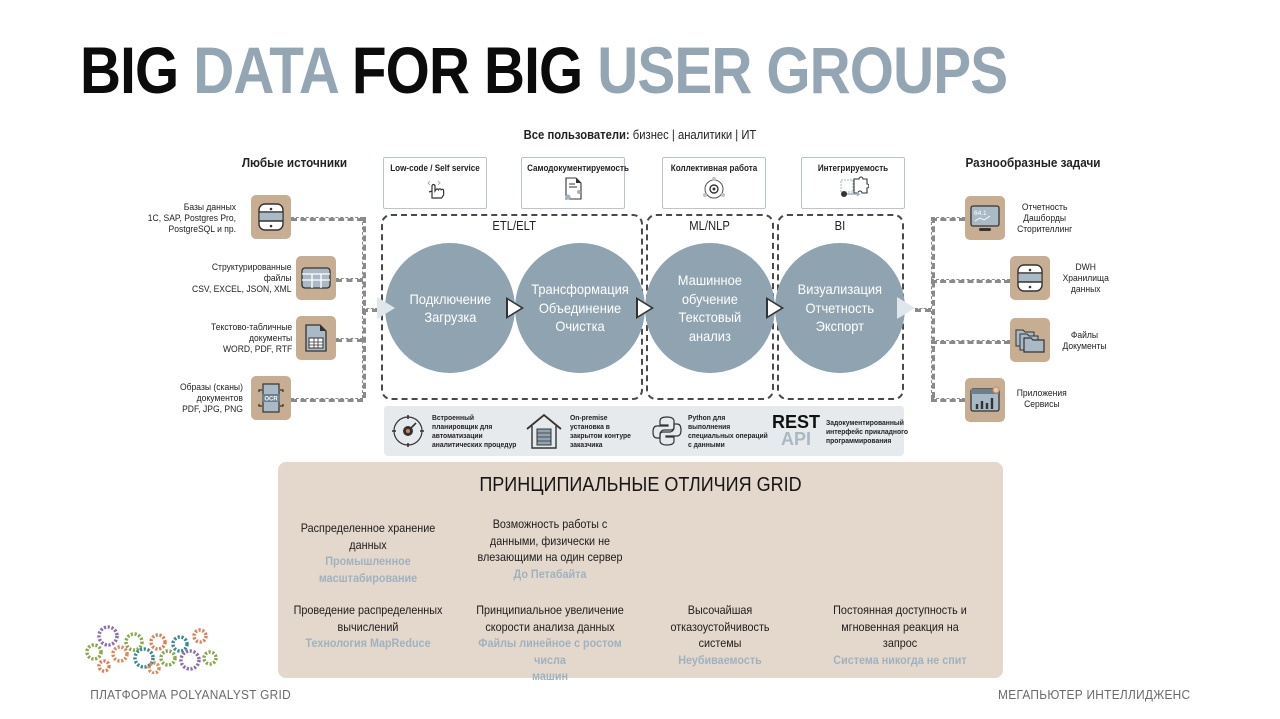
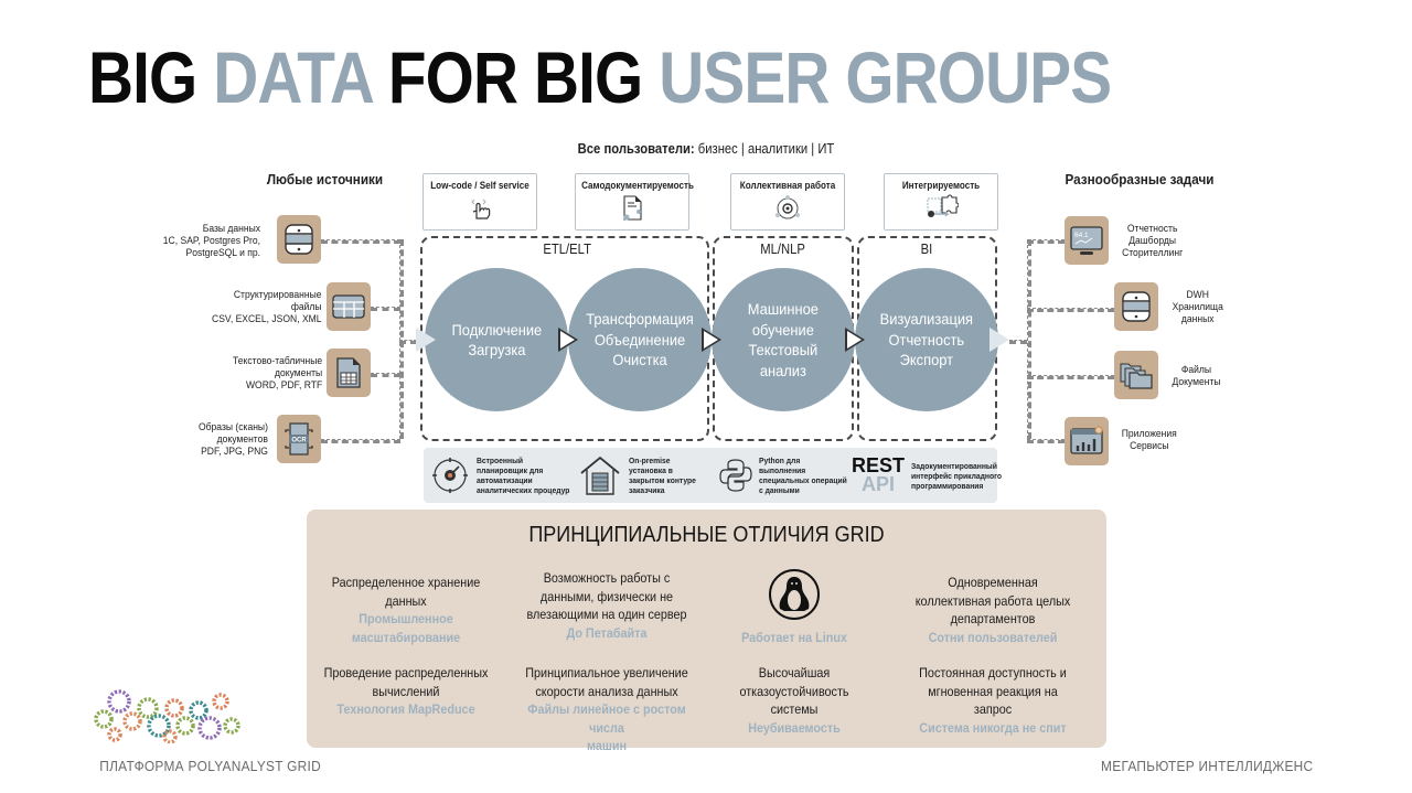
  BIG DATA FOR BIG USER GROUPS
  Все пользователи: бизнес | аналитики | ИТ
  Любые источники
  Разнообразные задачи
  Low-code / Self service
  Самодокументируемость
  Коллективная работа
  Интегрируемость
  Базы данных
  1C, SAP, Postgres Pro,
  PostgreSQL и пр.
  Структурированные
  файлы
  CSV, EXCEL, JSON, XML
  Текстово-табличные
  документы
  WORD, PDF, RTF
  Образы (сканы)
  документов
  PDF, JPG, PNG
  ETL/ELT
  ML/NLP
  BI
  Подключение
  Загрузка
  Трансформация
  Объединение
  Очистка
  Машинное
  обучение
  Текстовый
  анализ
  Визуализация
  Отчетность
  Экспорт
  Отчетность
  Дашборды
  Сторителлинг
  DWH
  Хранилища
  данных
  Файлы
  Документы
  Приложения
  Сервисы
  Встроенный
  планировщик для
  автоматизации
  аналитических процедур
  On-premise
  установка в
  закрытом контуре
  заказчика
  Python для
  выполнения
  специальных операций
  с данными
  REST
  API
  Задокументированный
  интерфейс прикладного
  программирования
  ПРИНЦИПИАЛЬНЫЕ ОТЛИЧИЯ GRID
  Распределенное хранение
  данных
  Промышленное
  масштабирование
  Возможность работы с
  данными, физически не
  влезающими на один сервер
  До Петабайта
+ Работает на Linux
+ Одновременная
+ коллективная работа целых
+ департаментов
+ Сотни пользователей
  Проведение распределенных
  вычислений
  Технология MapReduce
  Принципиальное увеличение
  скорости анализа данных
  Файлы линейное с ростом числа
  машин
  Высочайшая
  отказоустойчивость
  системы
  Неубиваемость
  Постоянная доступность и
  мгновенная реакция на
  запрос
  Система никогда не спит
  ПЛАТФОРМА POLYANALYST GRID
  МЕГАПЬЮТЕР ИНТЕЛЛИДЖЕНС
